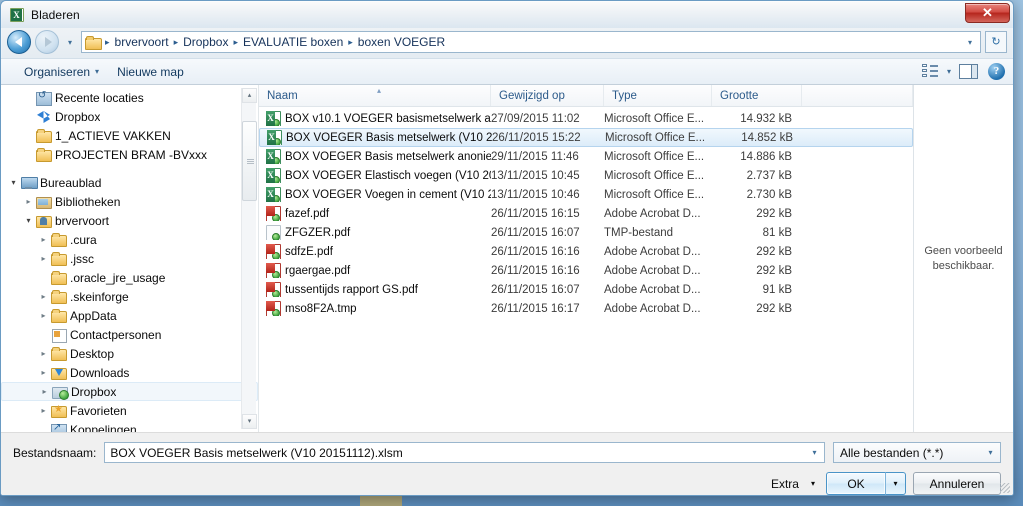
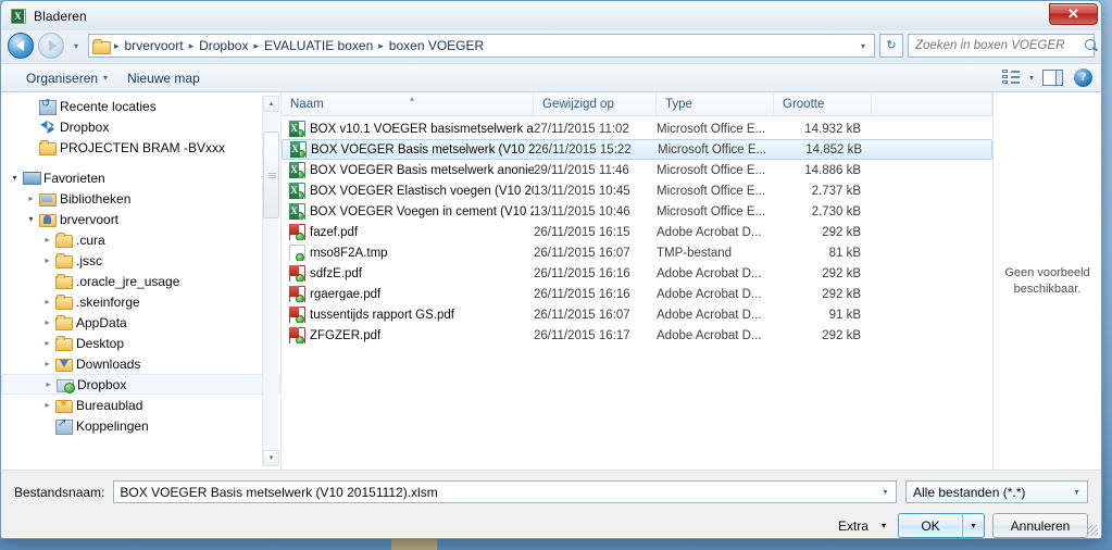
  X
  Bladeren
  ✕
  ▾
  ▸
  brvervoort
  ▸
  Dropbox
  ▸
  EVALUATIE boxen
  ▸
  boxen VOEGER
  ▾
  ↻
+ Zoeken in boxen VOEGER
  Organiseren
  ▾
  Nieuwe map
  ▾
  ?
  Recente locaties
  Dropbox
- 1_ACTIEVE VAKKEN
  PROJECTEN BRAM -BVxxx
  ▾
- Bureaublad
+ Favorieten
  ▸
  Bibliotheken
  ▾
  brvervoort
  ▸
  .cura
  ▸
  .jssc
  .oracle_jre_usage
  ▸
  .skeinforge
  ▸
  AppData
- Contactpersonen
  ▸
  Desktop
  ▸
  Downloads
  ▸
  Dropbox
  ▸
- Favorieten
+ Bureaublad
  Koppelingen
  Naam
  ▴
  Gewijzigd op
  Type
  Grootte
  BOX v10.1 VOEGER basismetselwerk a
- 27/09/2015 11:02
+ 27/11/2015 11:02
  Microsoft Office E...
  14.932 kB
  BOX VOEGER Basis metselwerk (V10 2
  26/11/2015 15:22
  Microsoft Office E...
  14.852 kB
  BOX VOEGER Basis metselwerk anonie
  29/11/2015 11:46
  Microsoft Office E...
  14.886 kB
  BOX VOEGER Elastisch voegen (V10 2
  13/11/2015 10:45
  Microsoft Office E...
  2.737 kB
  BOX VOEGER Voegen in cement (V10 2
  13/11/2015 10:46
  Microsoft Office E...
  2.730 kB
  fazef.pdf
  26/11/2015 16:15
  Adobe Acrobat D...
  292 kB
- ZFGZER.pdf
+ mso8F2A.tmp
  26/11/2015 16:07
  TMP-bestand
  81 kB
  sdfzE.pdf
  26/11/2015 16:16
  Adobe Acrobat D...
  292 kB
  rgaergae.pdf
  26/11/2015 16:16
  Adobe Acrobat D...
  292 kB
  tussentijds rapport GS.pdf
  26/11/2015 16:07
  Adobe Acrobat D...
  91 kB
- mso8F2A.tmp
+ ZFGZER.pdf
  26/11/2015 16:17
  Adobe Acrobat D...
  292 kB
  Geen voorbeeld beschikbaar.
  Bestandsnaam:
  BOX VOEGER Basis metselwerk (V10 20151112).xlsm
  ▾
  Alle bestanden (*.*)
  ▾
  Extra
  ▾
  OK
  ▾
  Annuleren
